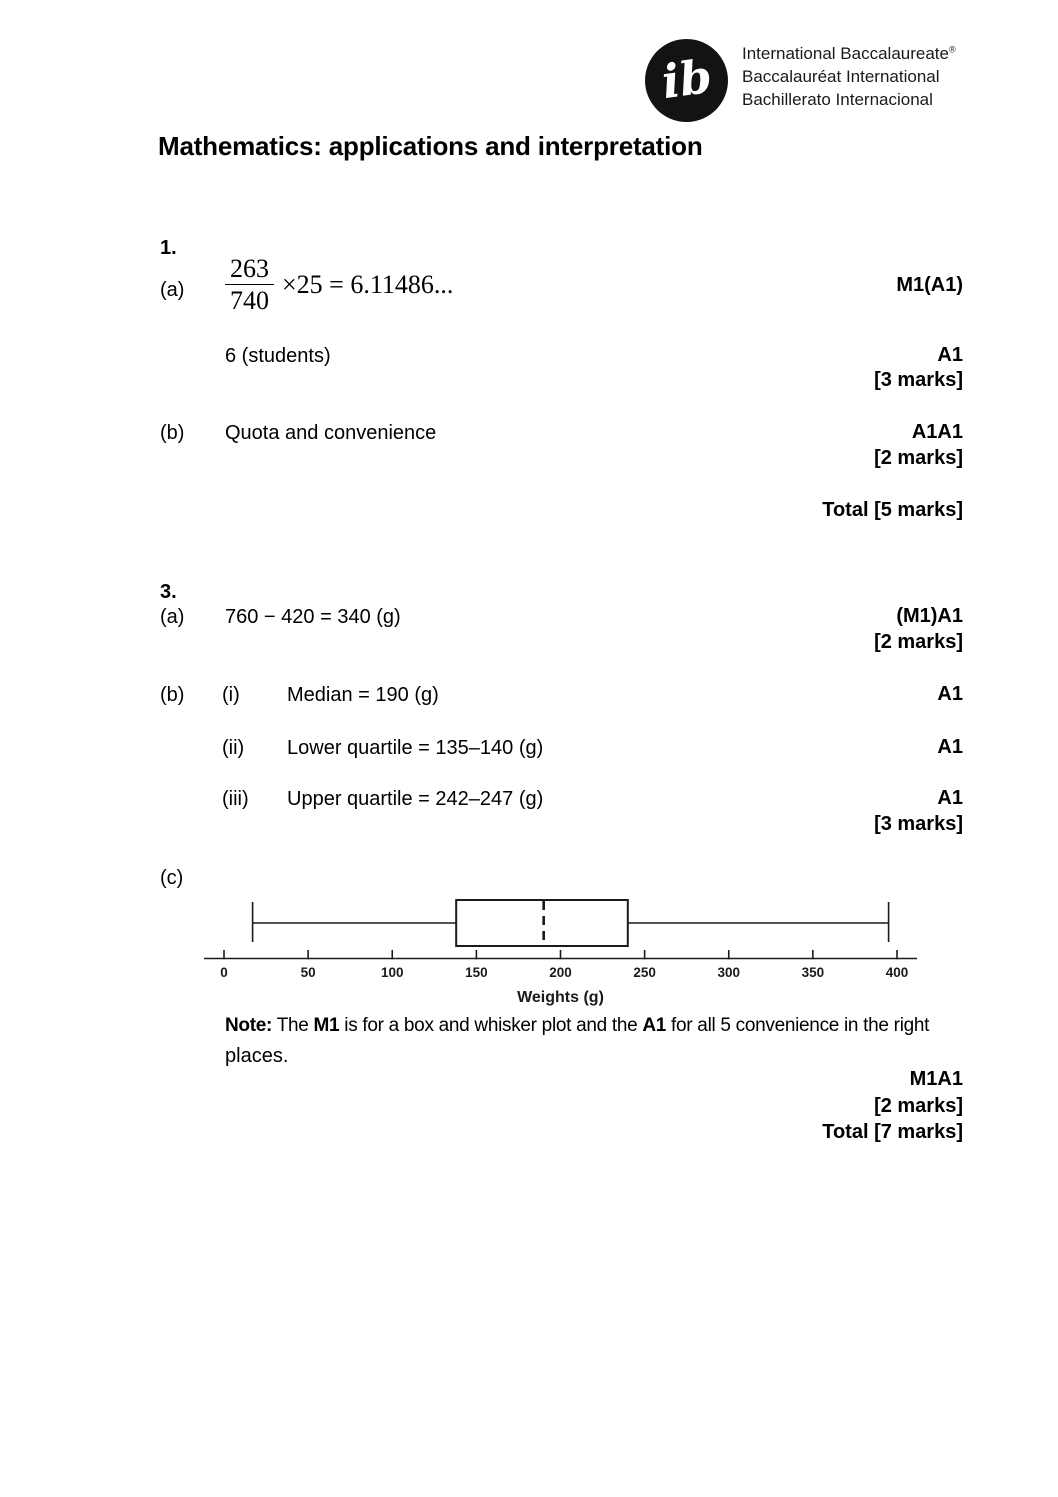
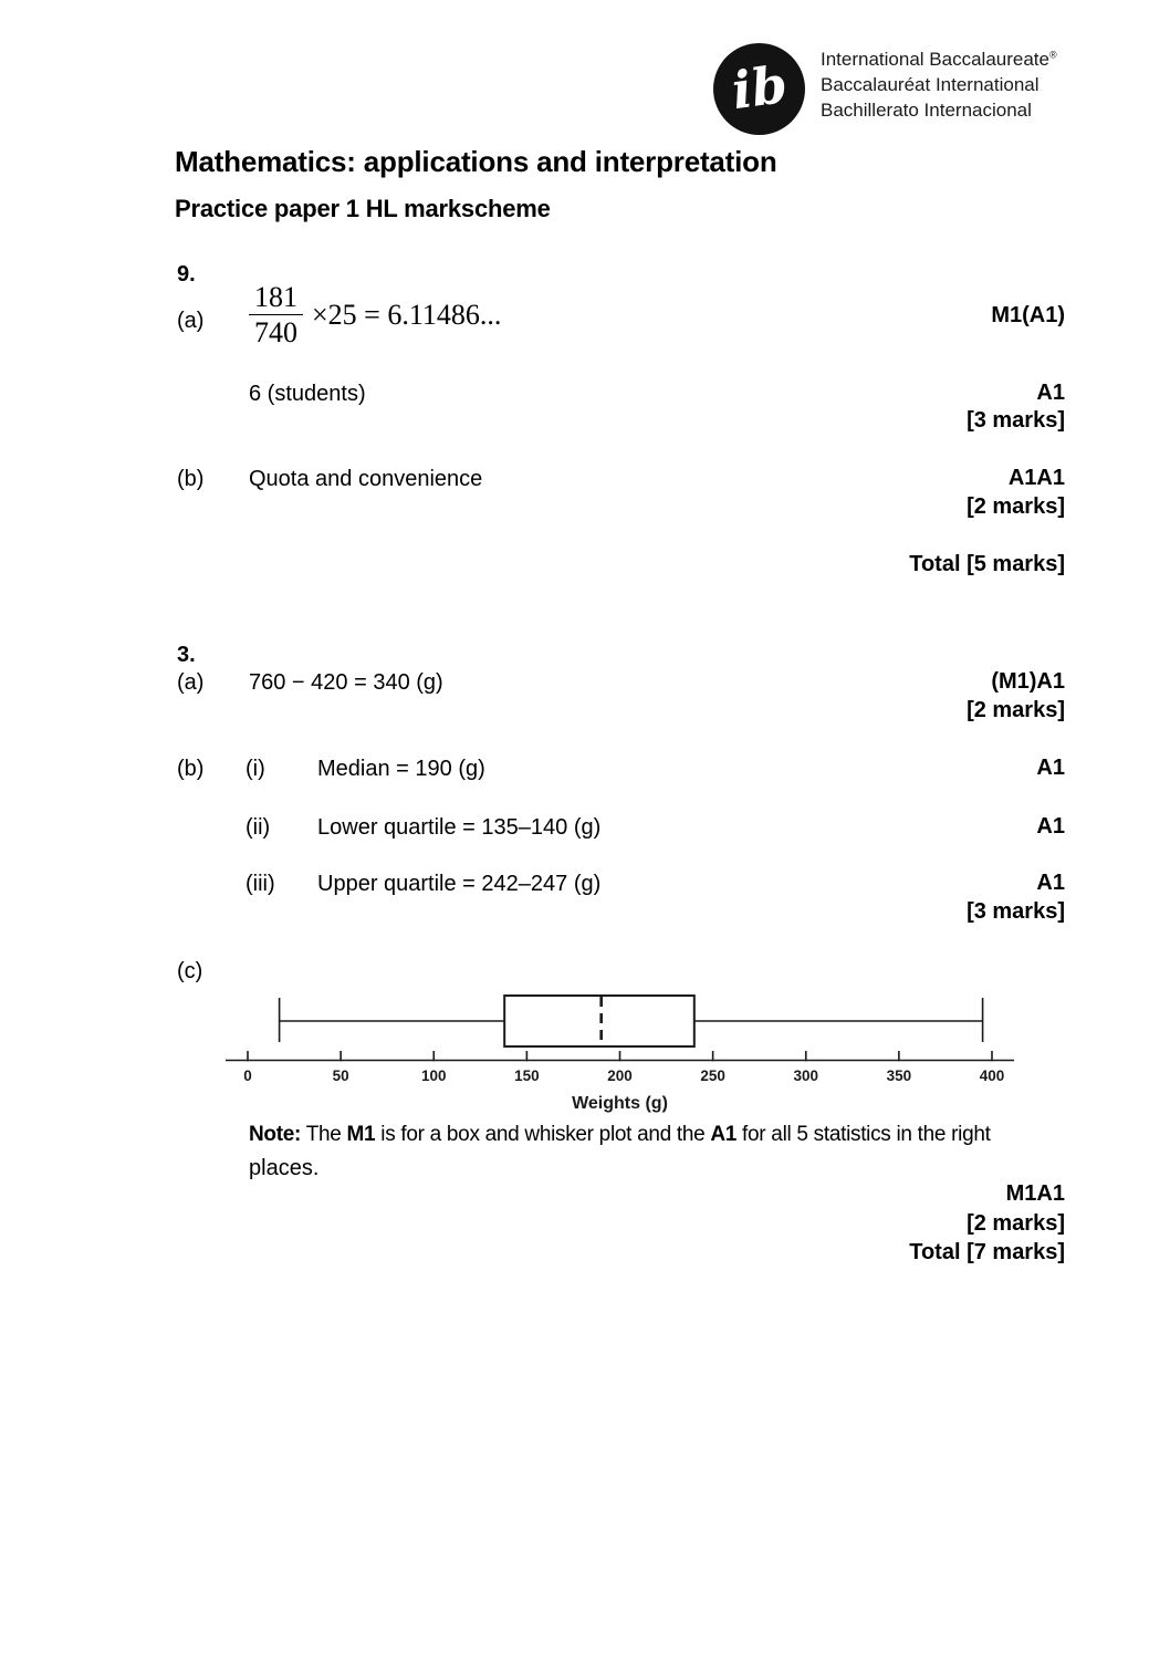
  International Baccalaureate®
  Baccalauréat International
  Bachillerato Internacional
  Mathematics: applications and interpretation
+ Practice paper 1 HL markscheme
- 1.
+ 9.
  (a)
- 263
+ 181
  740
  ×25 = 6.11486...
  M1(A1)
  6 (students)
  A1
  [3 marks]
  (b)
  Quota and convenience
  A1A1
  [2 marks]
  Total [5 marks]
  3.
  (a)
  760 − 420 = 340 (g)
  (M1)A1
  [2 marks]
  (b)
  (i)
  Median = 190 (g)
  A1
  (ii)
  Lower quartile = 135–140 (g)
  A1
  (iii)
  Upper quartile = 242–247 (g)
  A1
  [3 marks]
  (c)
  0
  50
  100
  150
  200
  250
  300
  350
  400
  Weights (g)
- Note: The M1 is for a box and whisker plot and the A1 for all 5 convenience in the right
+ Note: The M1 is for a box and whisker plot and the A1 for all 5 statistics in the right
  places.
  M1A1
  [2 marks]
  Total [7 marks]
